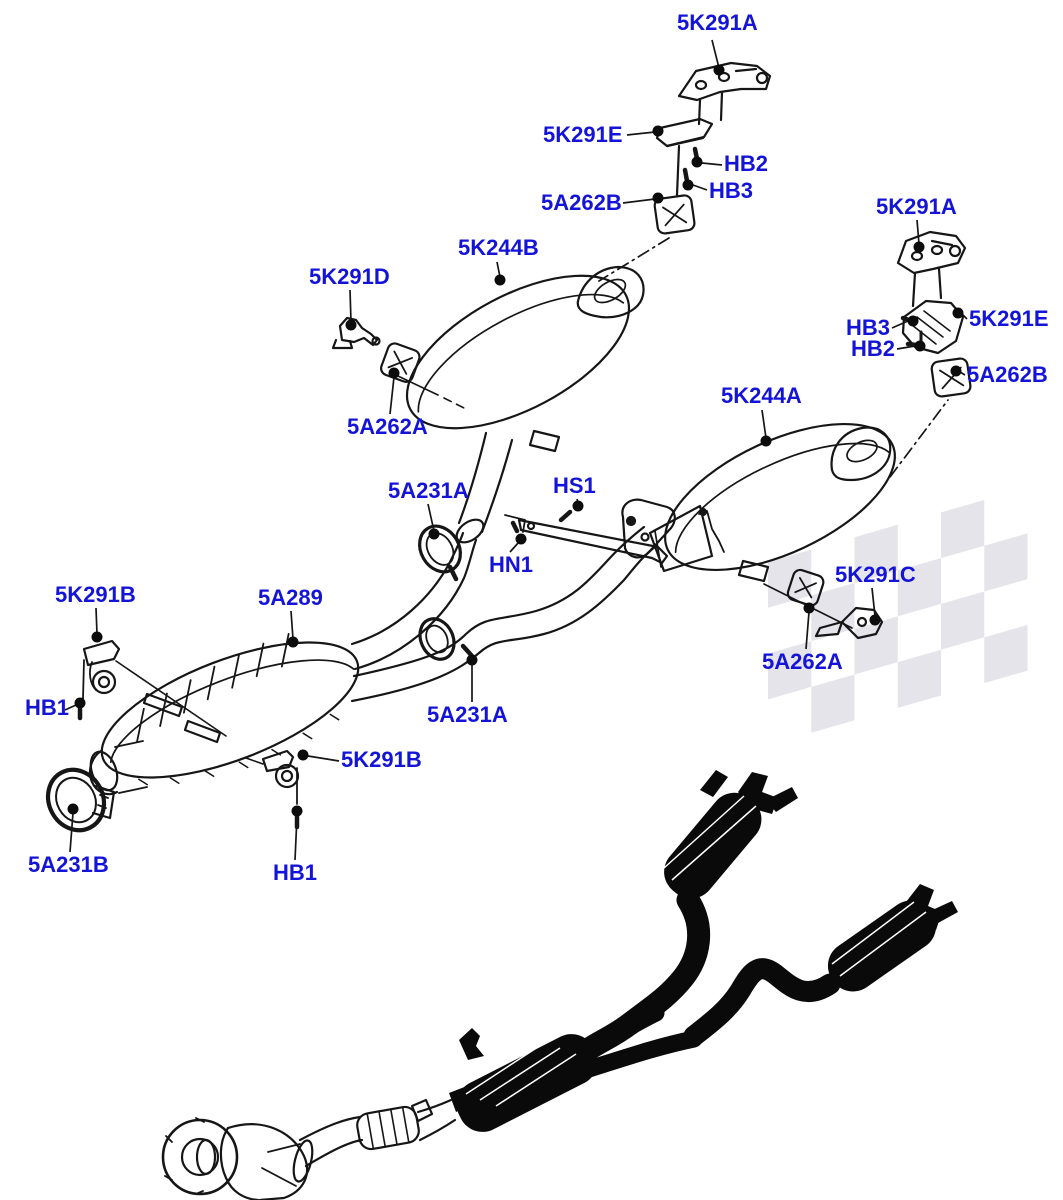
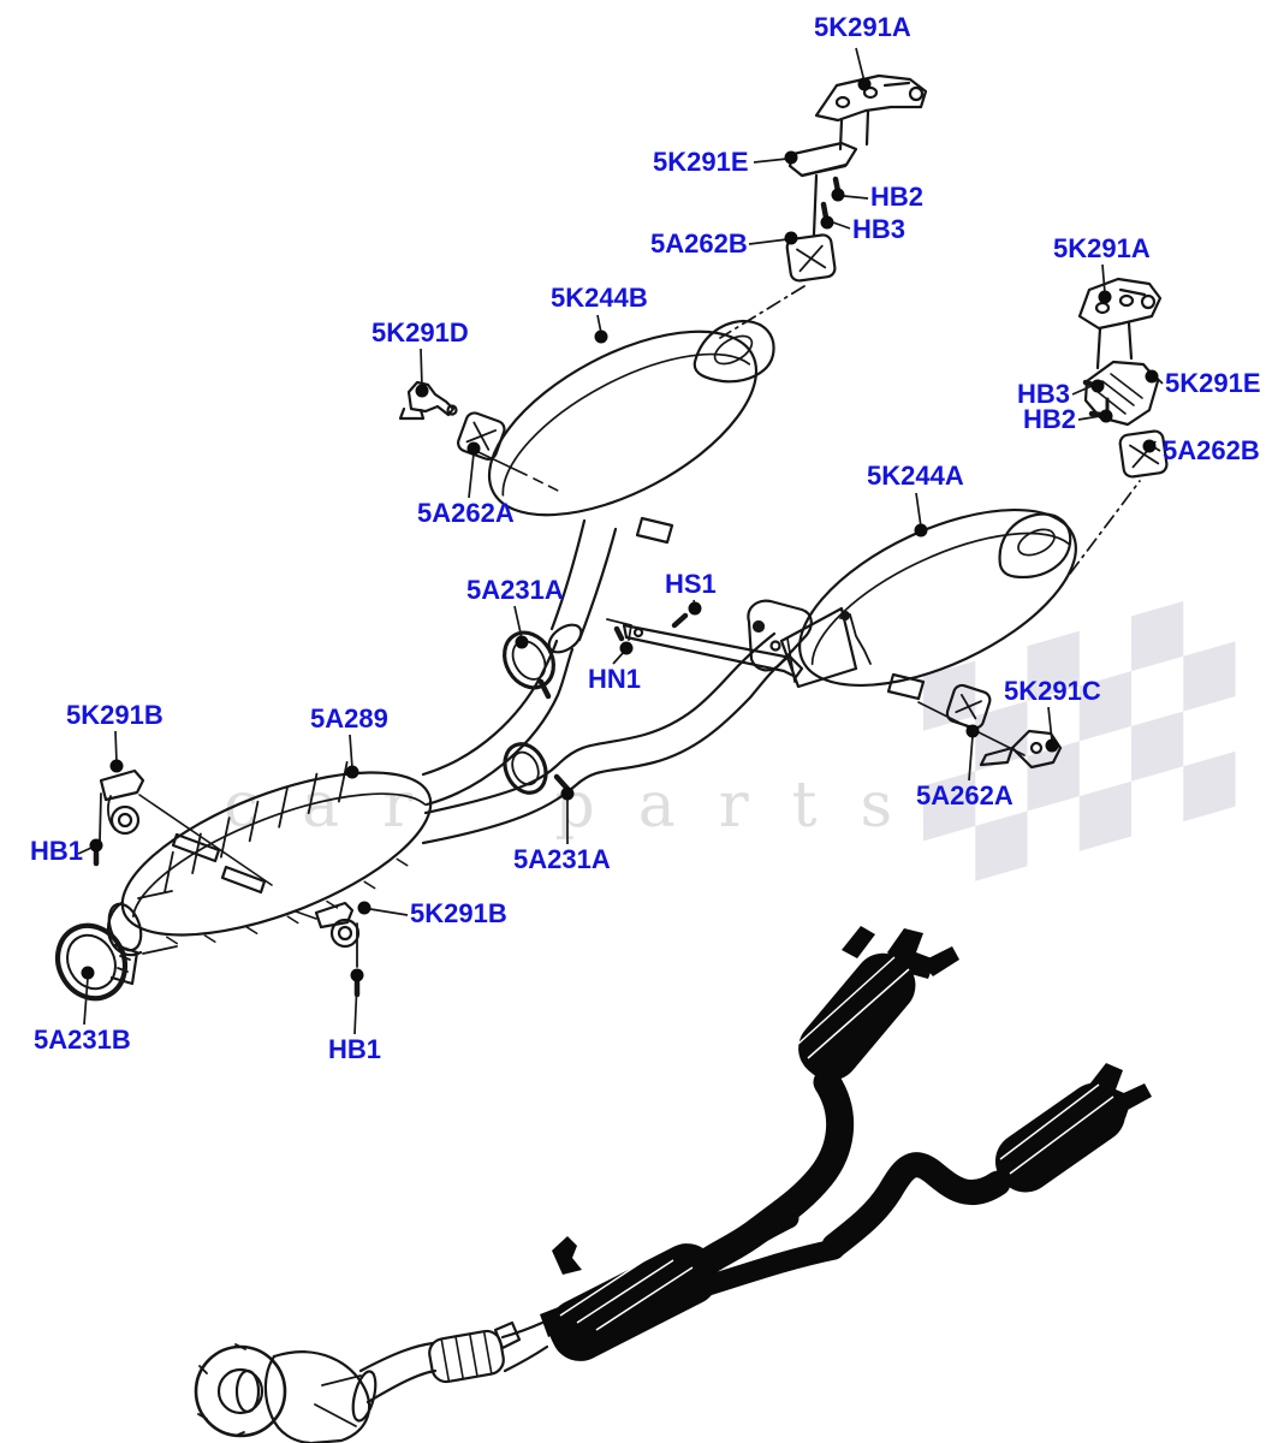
+ car parts
  5K291A
  5K291E
  HB2
  HB3
  5A262B
  5K244B
  5K291D
  5A262A
  5K291A
  HB3
  5K291E
  HB2
  5A262B
  5K244A
  5A231A
  HS1
  HN1
  5K291C
  5A262A
  5K291B
  5A289
  HB1
  5A231B
  5K291B
  5A231A
  HB1
